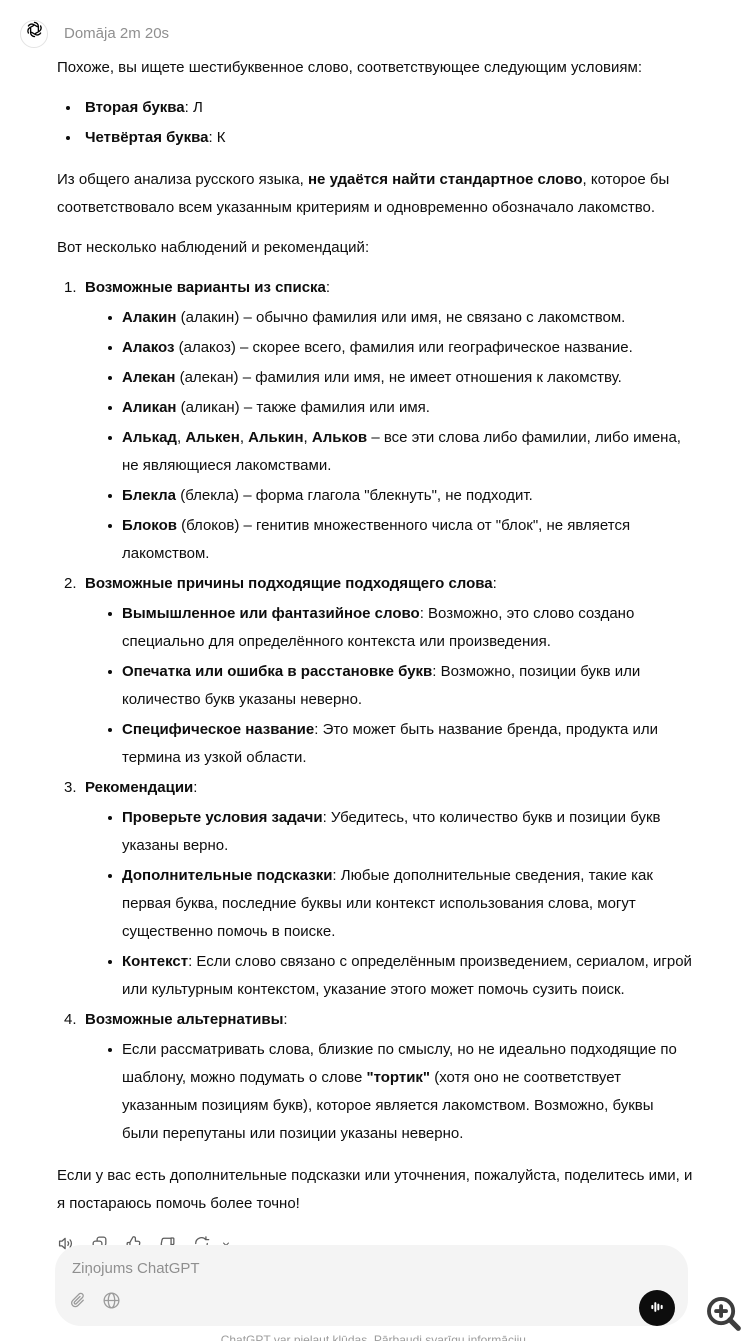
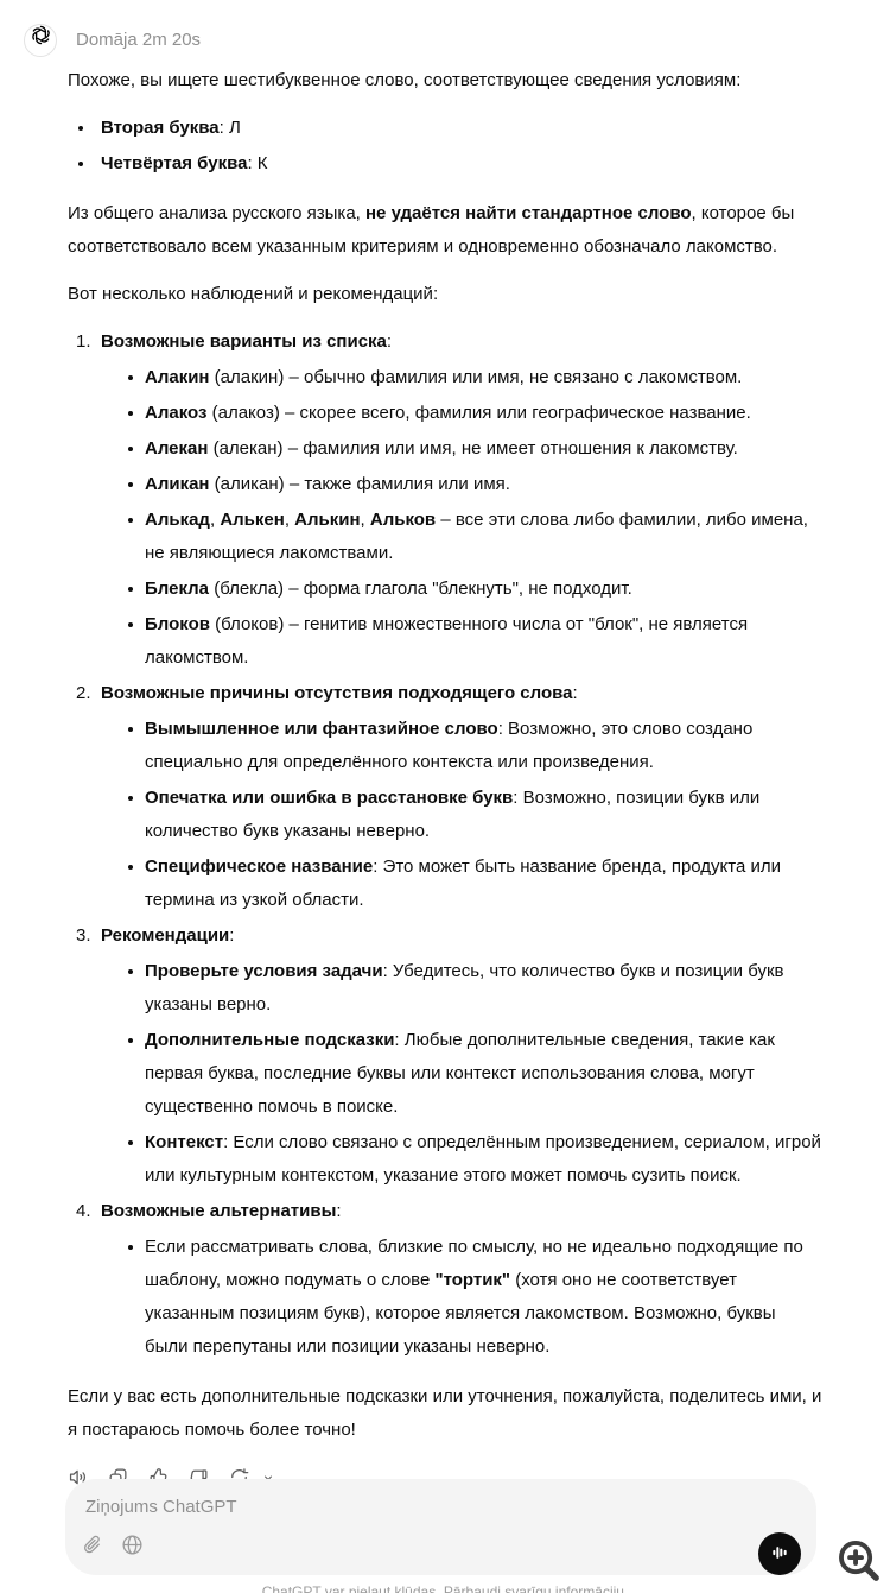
  Domāja 2m 20s
- Похоже, вы ищете шестибуквенное слово, соответствующее следующим условиям:
+ Похоже, вы ищете шестибуквенное слово, соответствующее сведения условиям:
  Вторая буква: Л
  Четвёртая буква: К
  Из общего анализа русского языка, не удаётся найти стандартное слово, которое бы соответствовало всем указанным критериям и одновременно обозначало лакомство.
  Вот несколько наблюдений и рекомендаций:
  1.
  Возможные варианты из списка:
  Алакин (алакин) – обычно фамилия или имя, не связано с лакомством.
  Алакоз (алакоз) – скорее всего, фамилия или географическое название.
  Алекан (алекан) – фамилия или имя, не имеет отношения к лакомству.
  Аликан (аликан) – также фамилия или имя.
  Алькад, Алькен, Алькин, Альков – все эти слова либо фамилии, либо имена, не являющиеся лакомствами.
  Блекла (блекла) – форма глагола "блекнуть", не подходит.
  Блоков (блоков) – генитив множественного числа от "блок", не является лакомством.
  2.
- Возможные причины подходящие подходящего слова:
+ Возможные причины отсутствия подходящего слова:
  Вымышленное или фантазийное слово: Возможно, это слово создано специально для определённого контекста или произведения.
  Опечатка или ошибка в расстановке букв: Возможно, позиции букв или количество букв указаны неверно.
  Специфическое название: Это может быть название бренда, продукта или термина из узкой области.
  3.
  Рекомендации:
  Проверьте условия задачи: Убедитесь, что количество букв и позиции букв указаны верно.
  Дополнительные подсказки: Любые дополнительные сведения, такие как первая буква, последние буквы или контекст использования слова, могут существенно помочь в поиске.
  Контекст: Если слово связано с определённым произведением, сериалом, игрой или культурным контекстом, указание этого может помочь сузить поиск.
  4.
  Возможные альтернативы:
  Если рассматривать слова, близкие по смыслу, но не идеально подходящие по шаблону, можно подумать о слове "тортик" (хотя оно не соответствует указанным позициям букв), которое является лакомством. Возможно, буквы были перепутаны или позиции указаны неверно.
  Если у вас есть дополнительные подсказки или уточнения, пожалуйста, поделитесь ими, и я постараюсь помочь более точно!
  Ziņojums ChatGPT
  ChatGPT var pieļaut kļūdas. Pārbaudi svarīgu informāciju.
